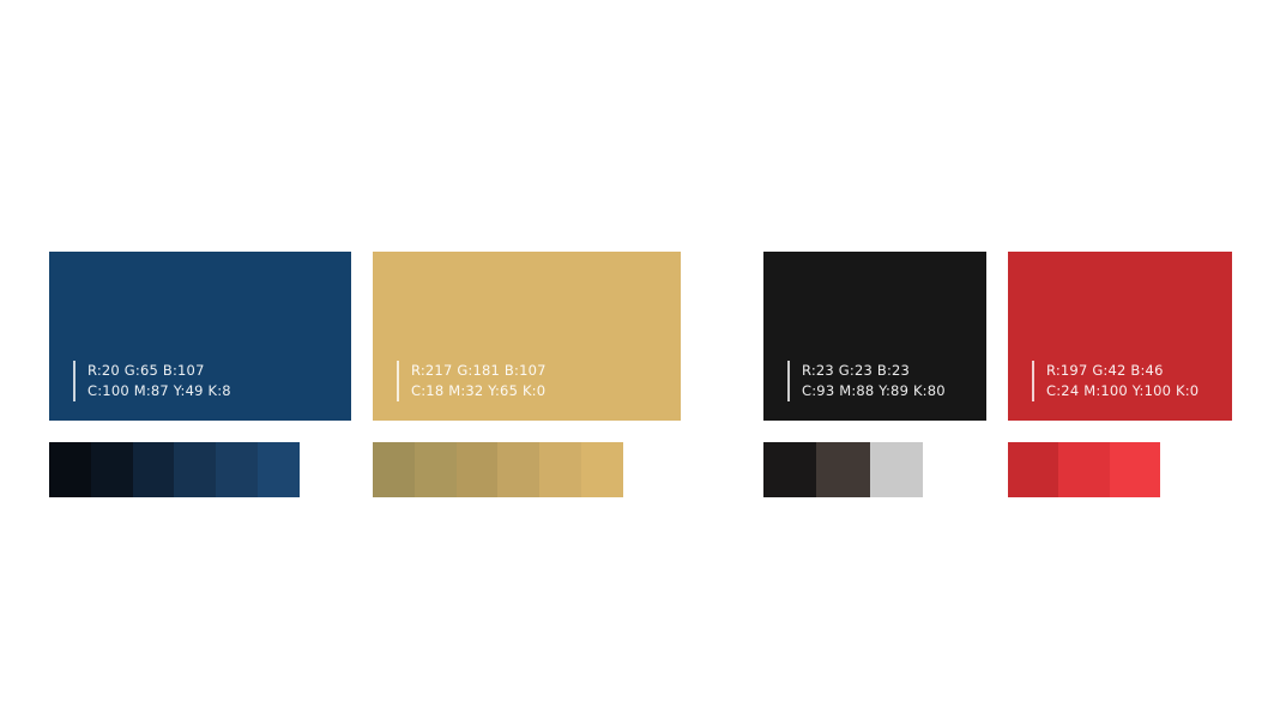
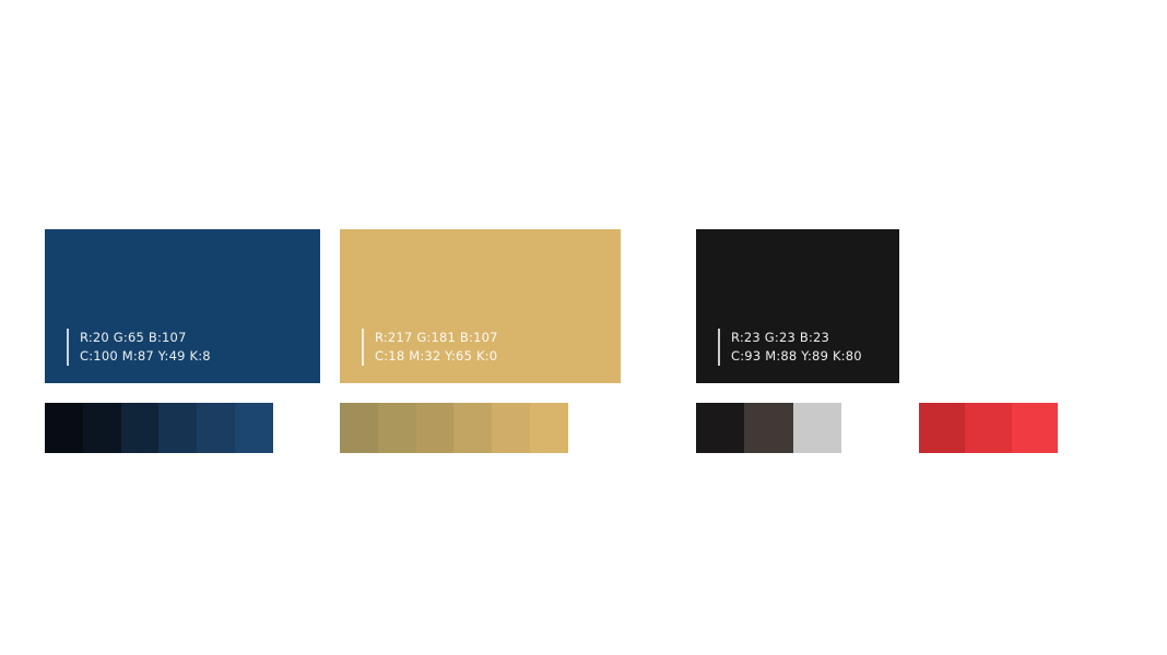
  R:20 G:65 B:107
  C:100 M:87 Y:49 K:8
  R:217 G:181 B:107
  C:18 M:32 Y:65 K:0
  R:23 G:23 B:23
  C:93 M:88 Y:89 K:80
- R:197 G:42 B:46
- C:24 M:100 Y:100 K:0
